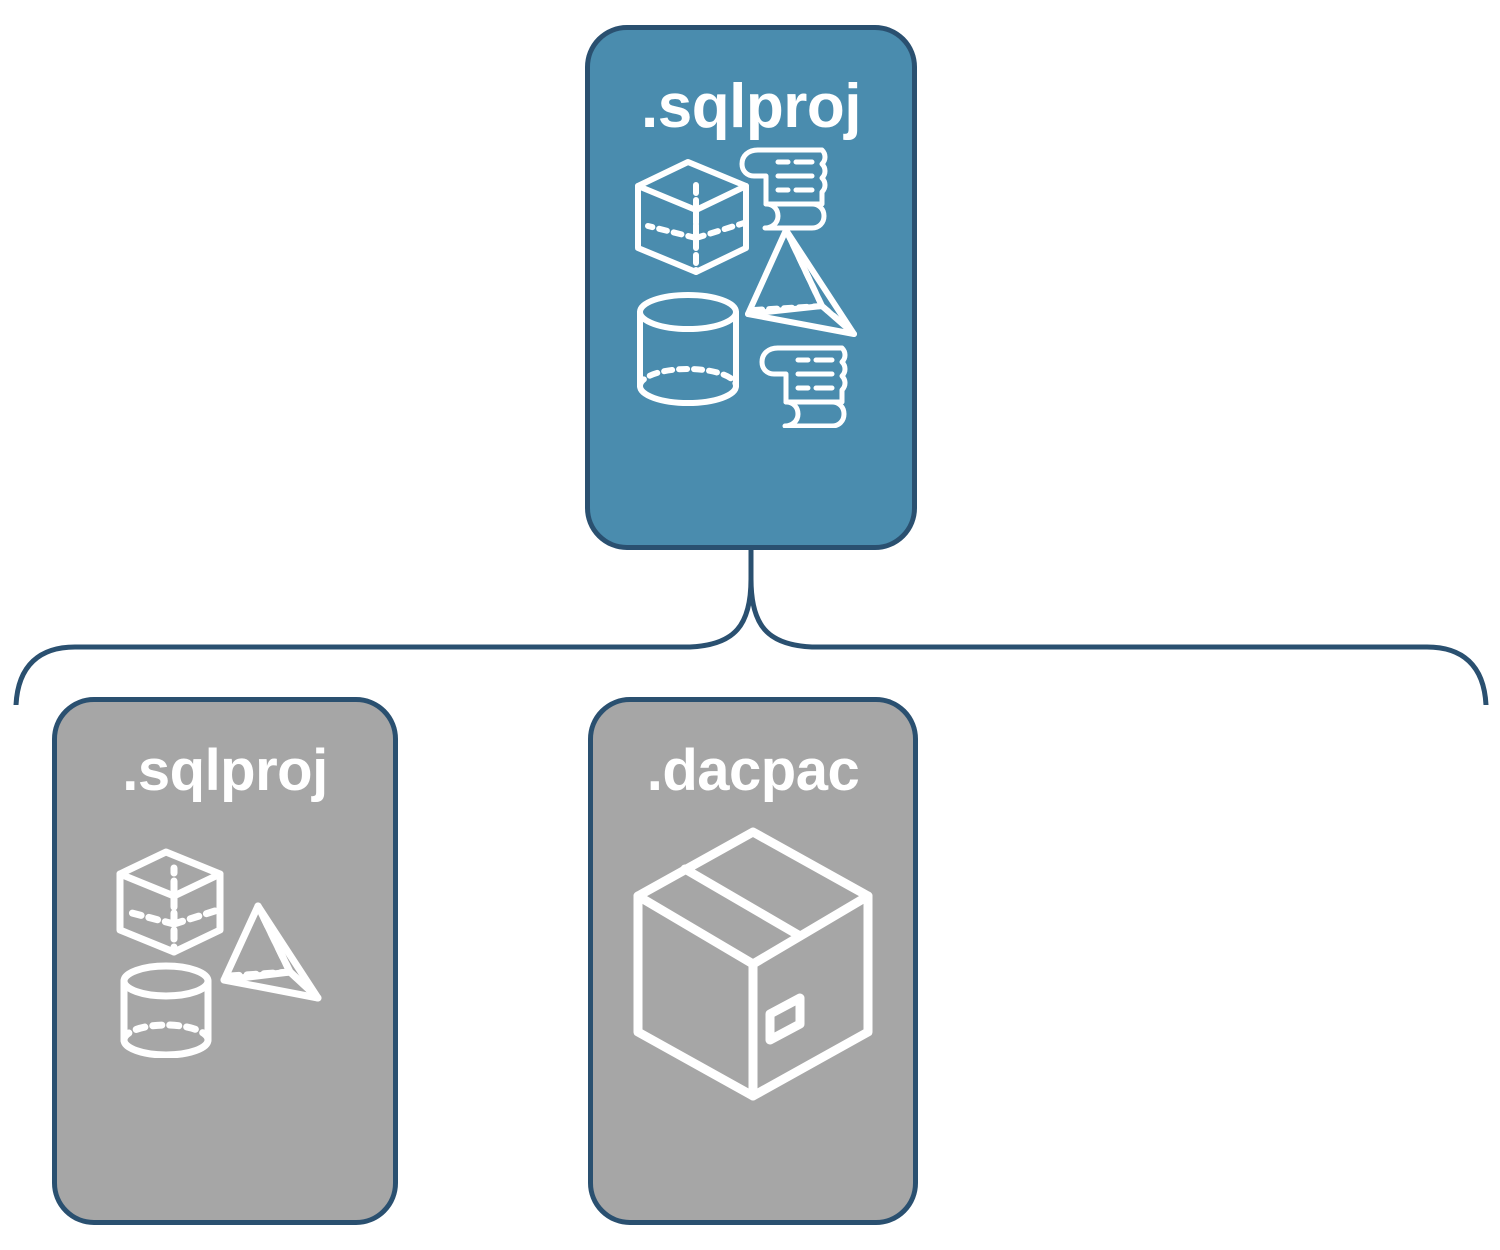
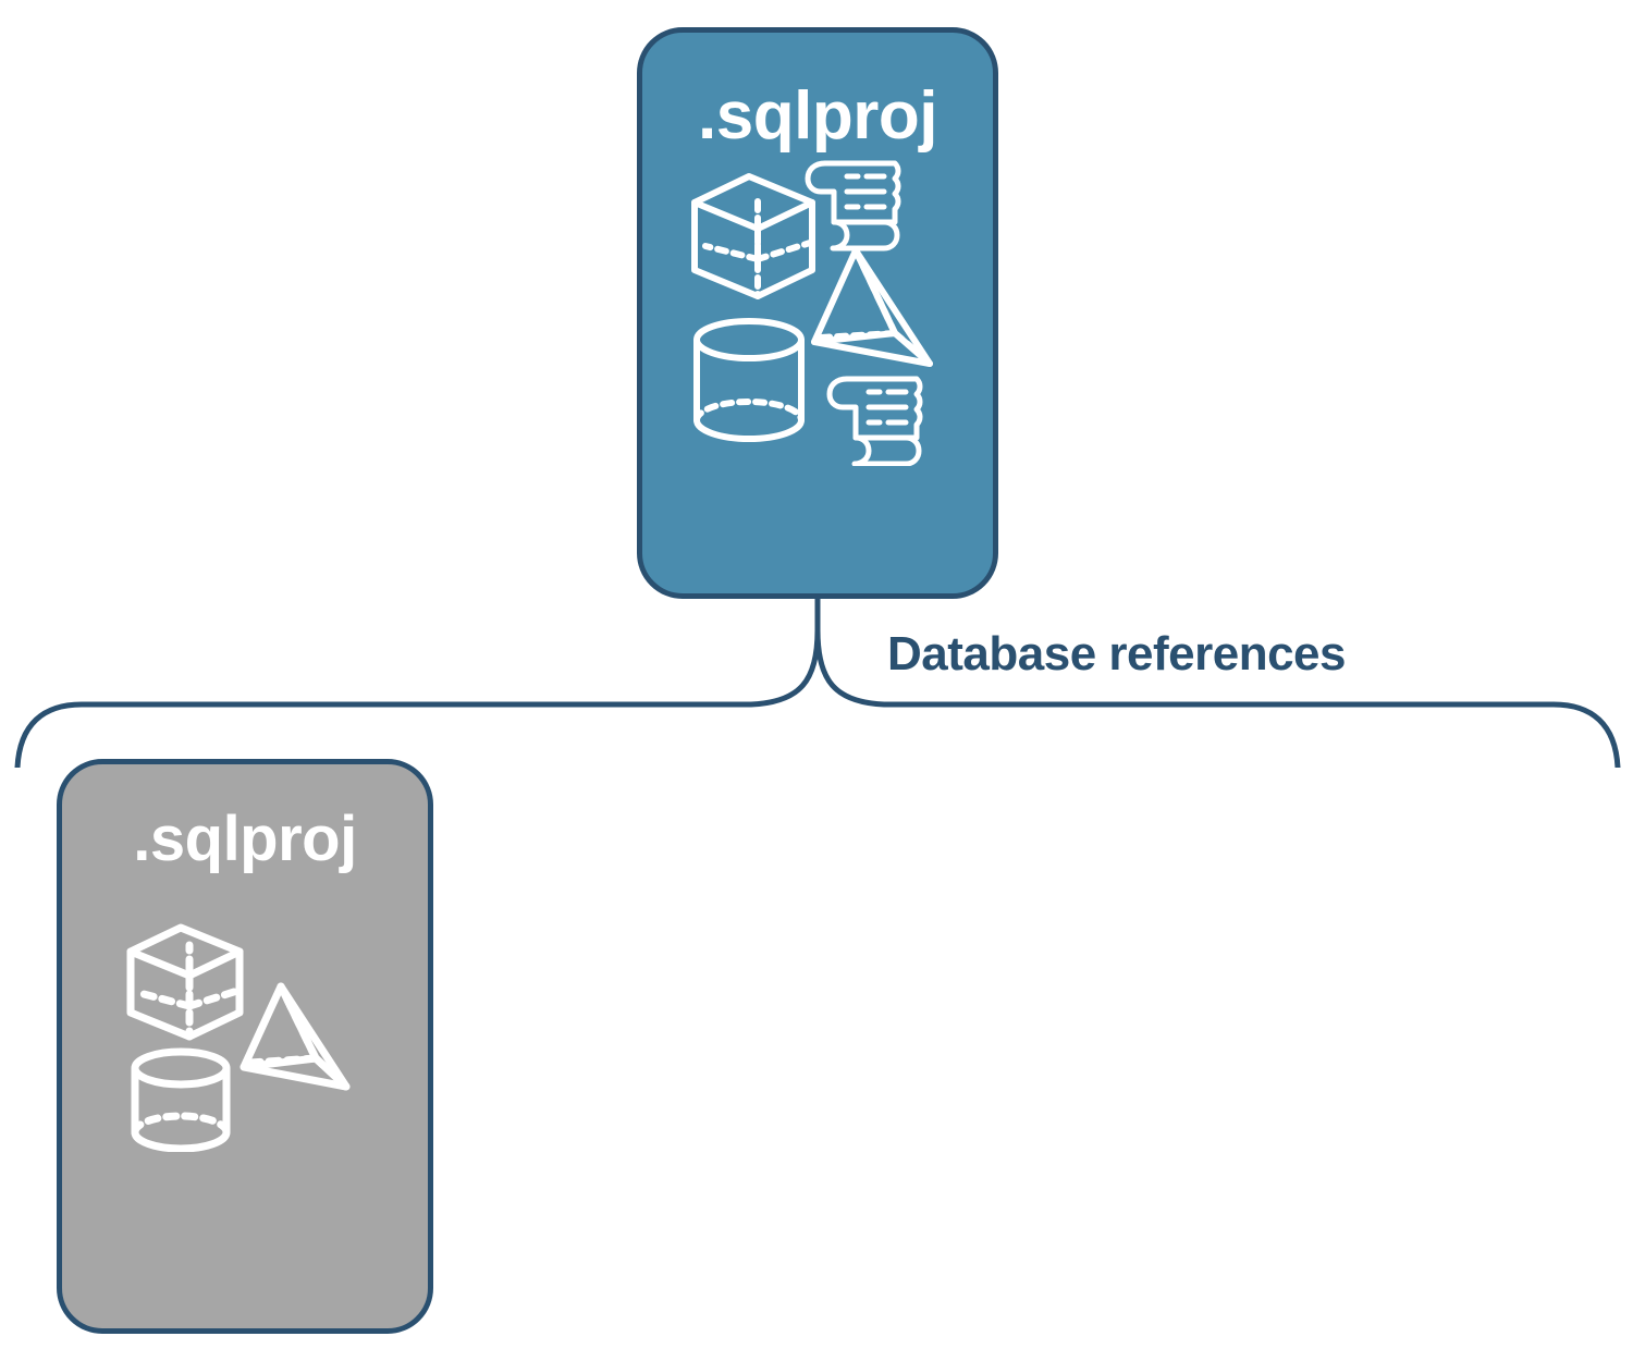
  .sqlproj
+ Database references
  .sqlproj
- .dacpac
